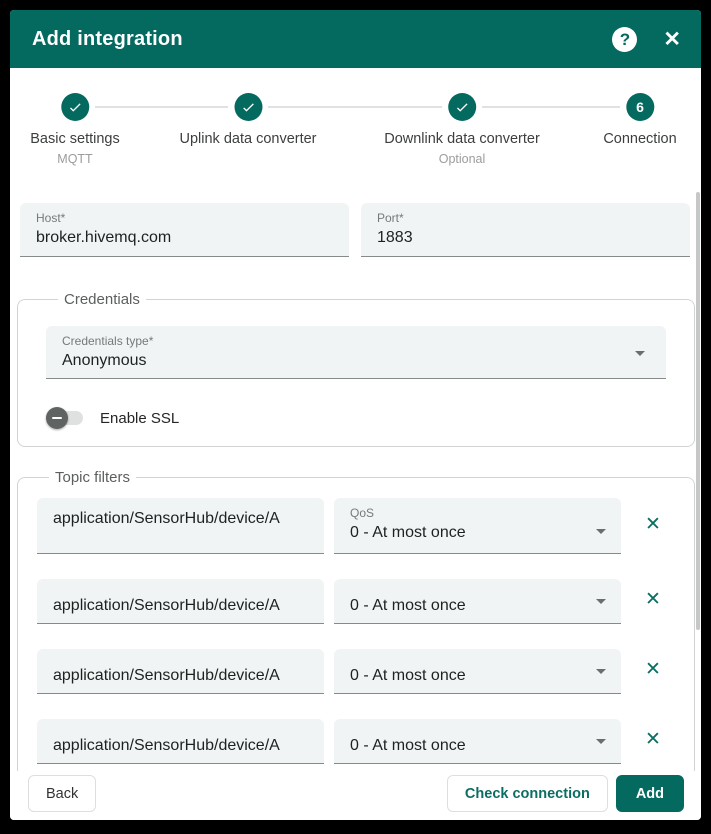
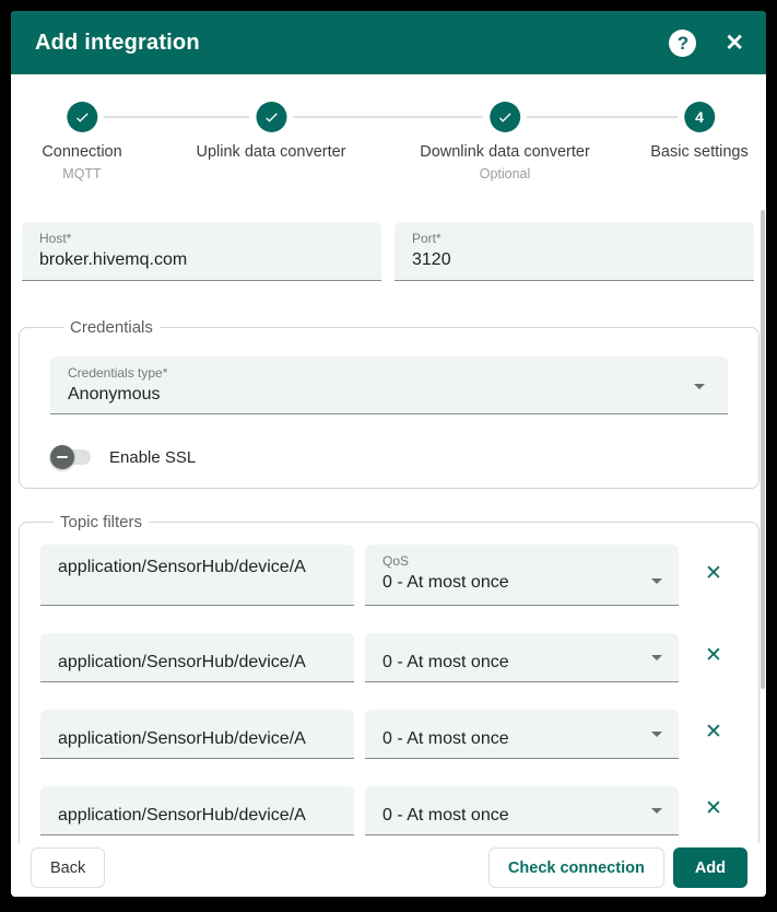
  Add integration
  ?
  ✕
- Basic settings
+ Connection
  MQTT
  Uplink data converter
  Downlink data converter
  Optional
- 6
+ 4
- Connection
+ Basic settings
  Host*
  broker.hivemq.com
  Port*
- 1883
+ 3120
  Credentials
  Credentials type*
  Anonymous
  Enable SSL
  Topic filters
  application/SensorHub/device/A
  QoS
  0 - At most once
  ✕
  application/SensorHub/device/A
  0 - At most once
  ✕
  application/SensorHub/device/A
  0 - At most once
  ✕
  application/SensorHub/device/A
  0 - At most once
  ✕
  Back
  Check connection
  Add
